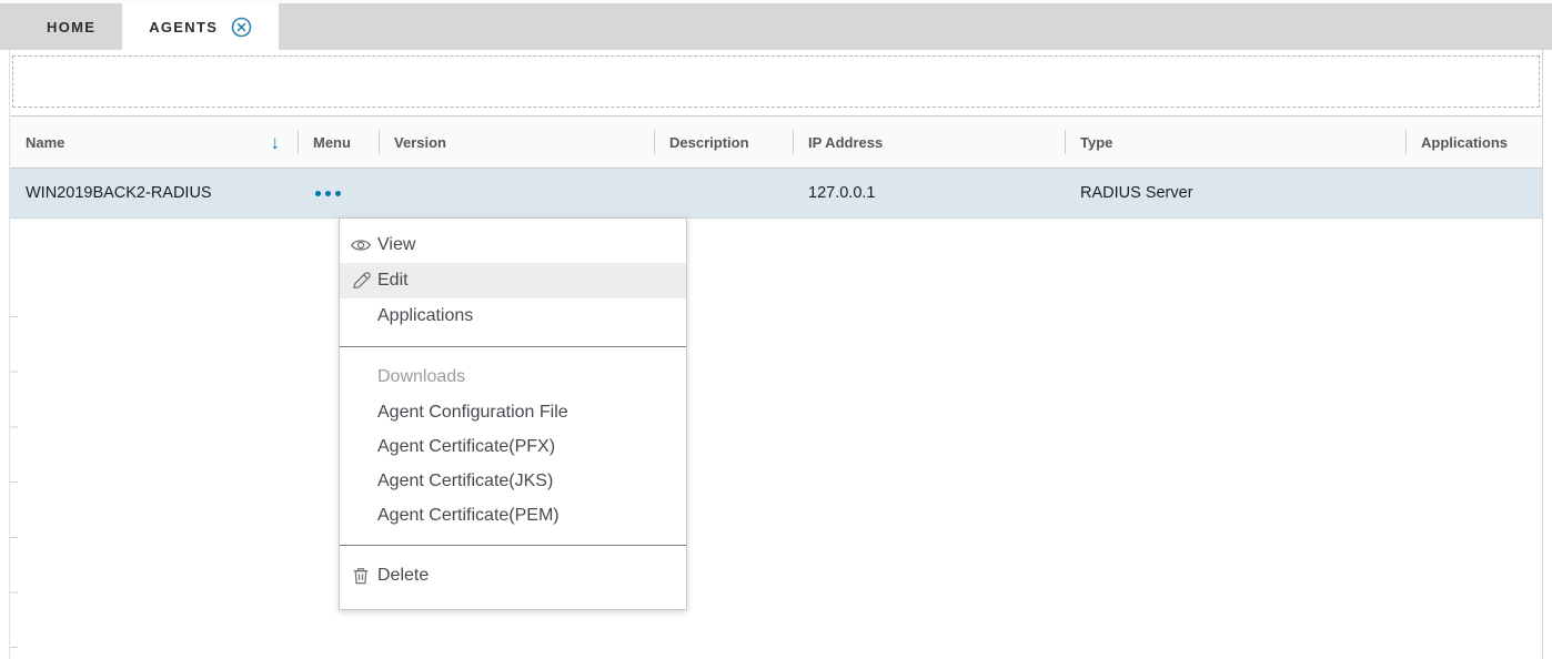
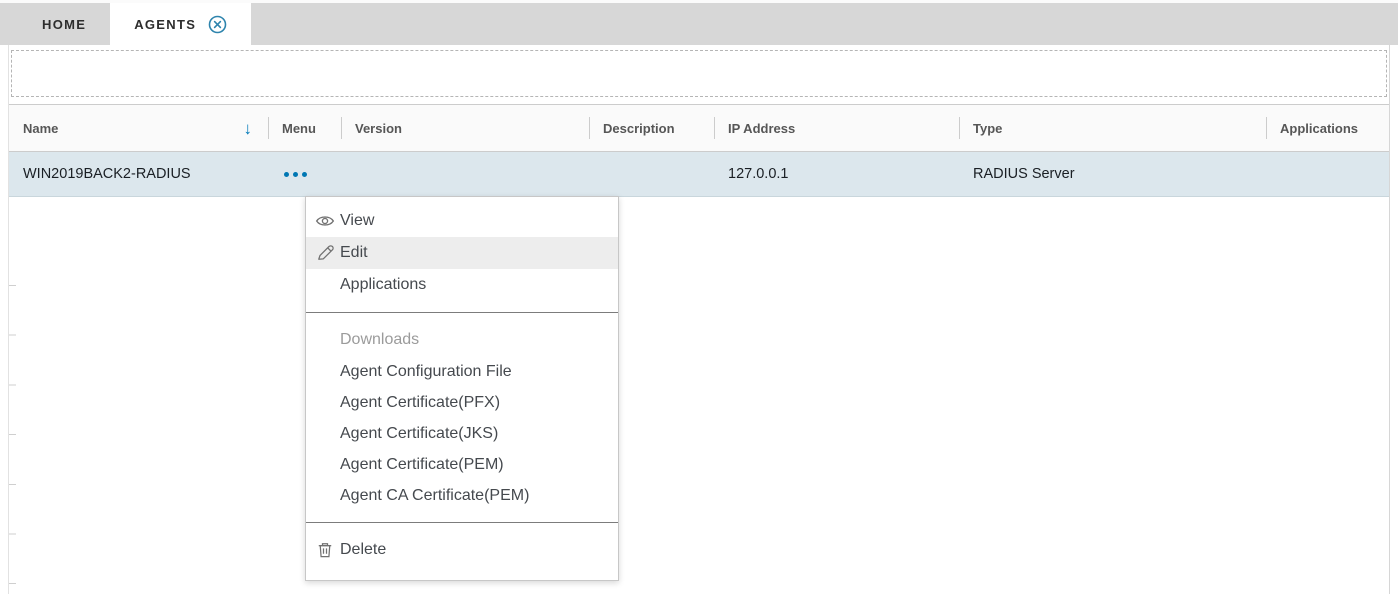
  HOME
  AGENTS
  Name
  ↓
  Menu
  Version
  Description
  IP Address
  Type
  Applications
  WIN2019BACK2-RADIUS
  127.0.0.1
  RADIUS Server
  View
  Edit
  Applications
  Downloads
  Agent Configuration File
  Agent Certificate(PFX)
  Agent Certificate(JKS)
  Agent Certificate(PEM)
+ Agent CA Certificate(PEM)
  Delete
